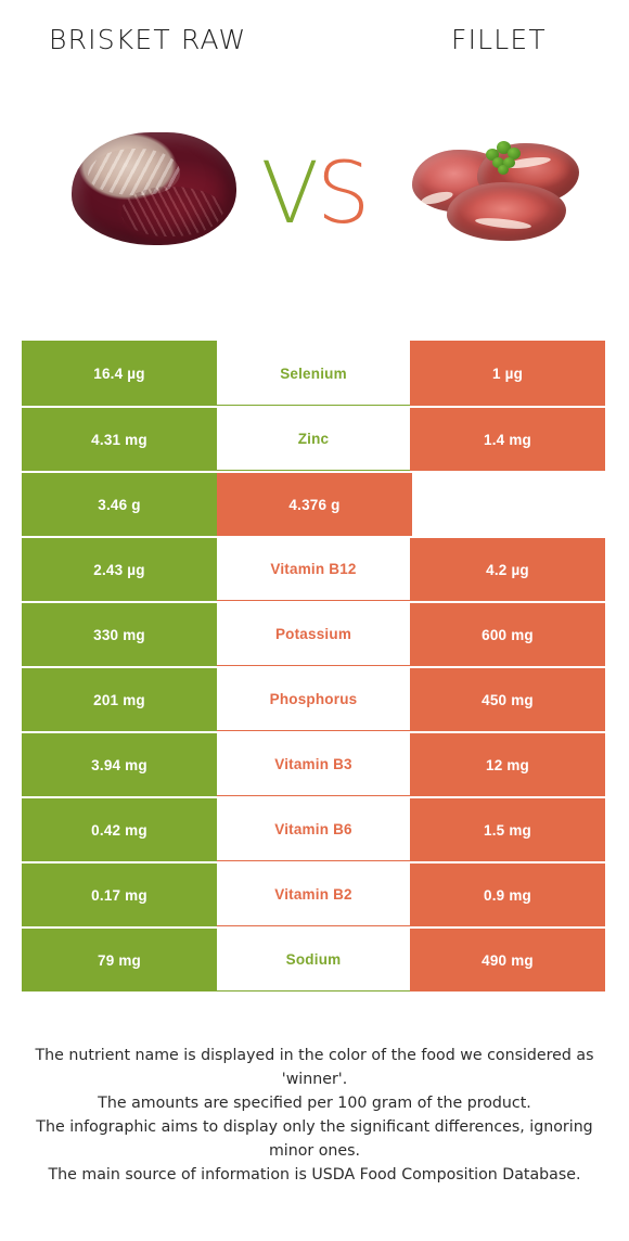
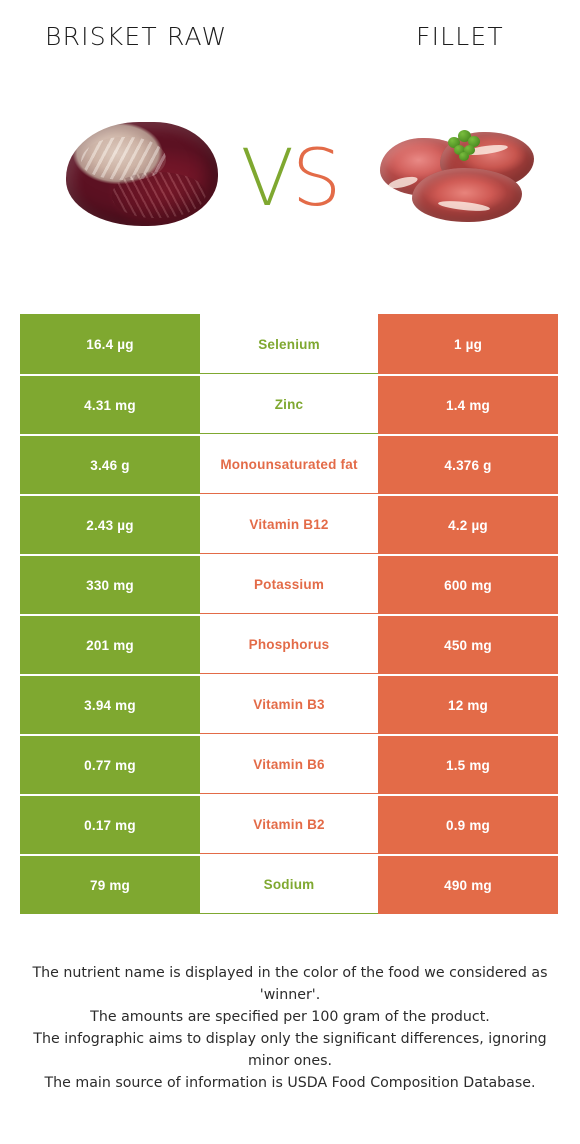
  BRISKET RAW
  FILLET
  VS
  16.4 µg
  Selenium
  1 µg
  4.31 mg
  Zinc
  1.4 mg
  3.46 g
+ Monounsaturated fat
  4.376 g
  2.43 µg
  Vitamin B12
  4.2 µg
  330 mg
  Potassium
  600 mg
  201 mg
  Phosphorus
  450 mg
  3.94 mg
  Vitamin B3
  12 mg
- 0.42 mg
+ 0.77 mg
  Vitamin B6
  1.5 mg
  0.17 mg
  Vitamin B2
  0.9 mg
  79 mg
  Sodium
  490 mg
  The nutrient name is displayed in the color of the food we considered as 'winner'.
  The amounts are specified per 100 gram of the product.
  The infographic aims to display only the significant differences, ignoring minor ones.
  The main source of information is USDA Food Composition Database.
